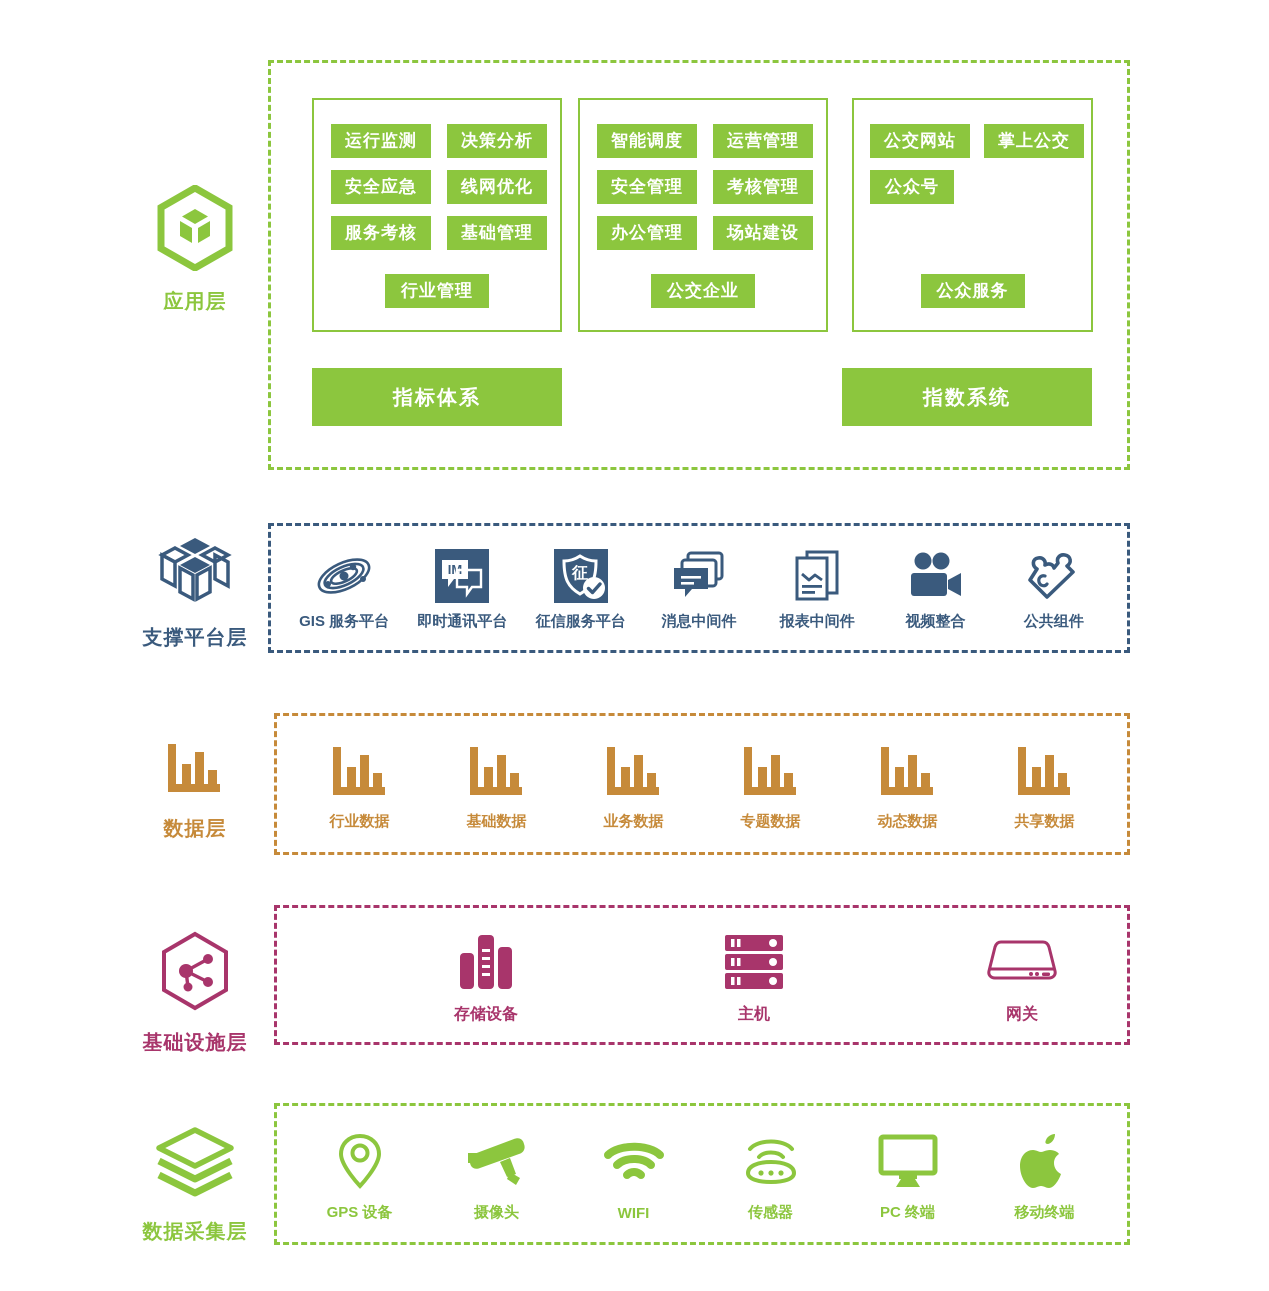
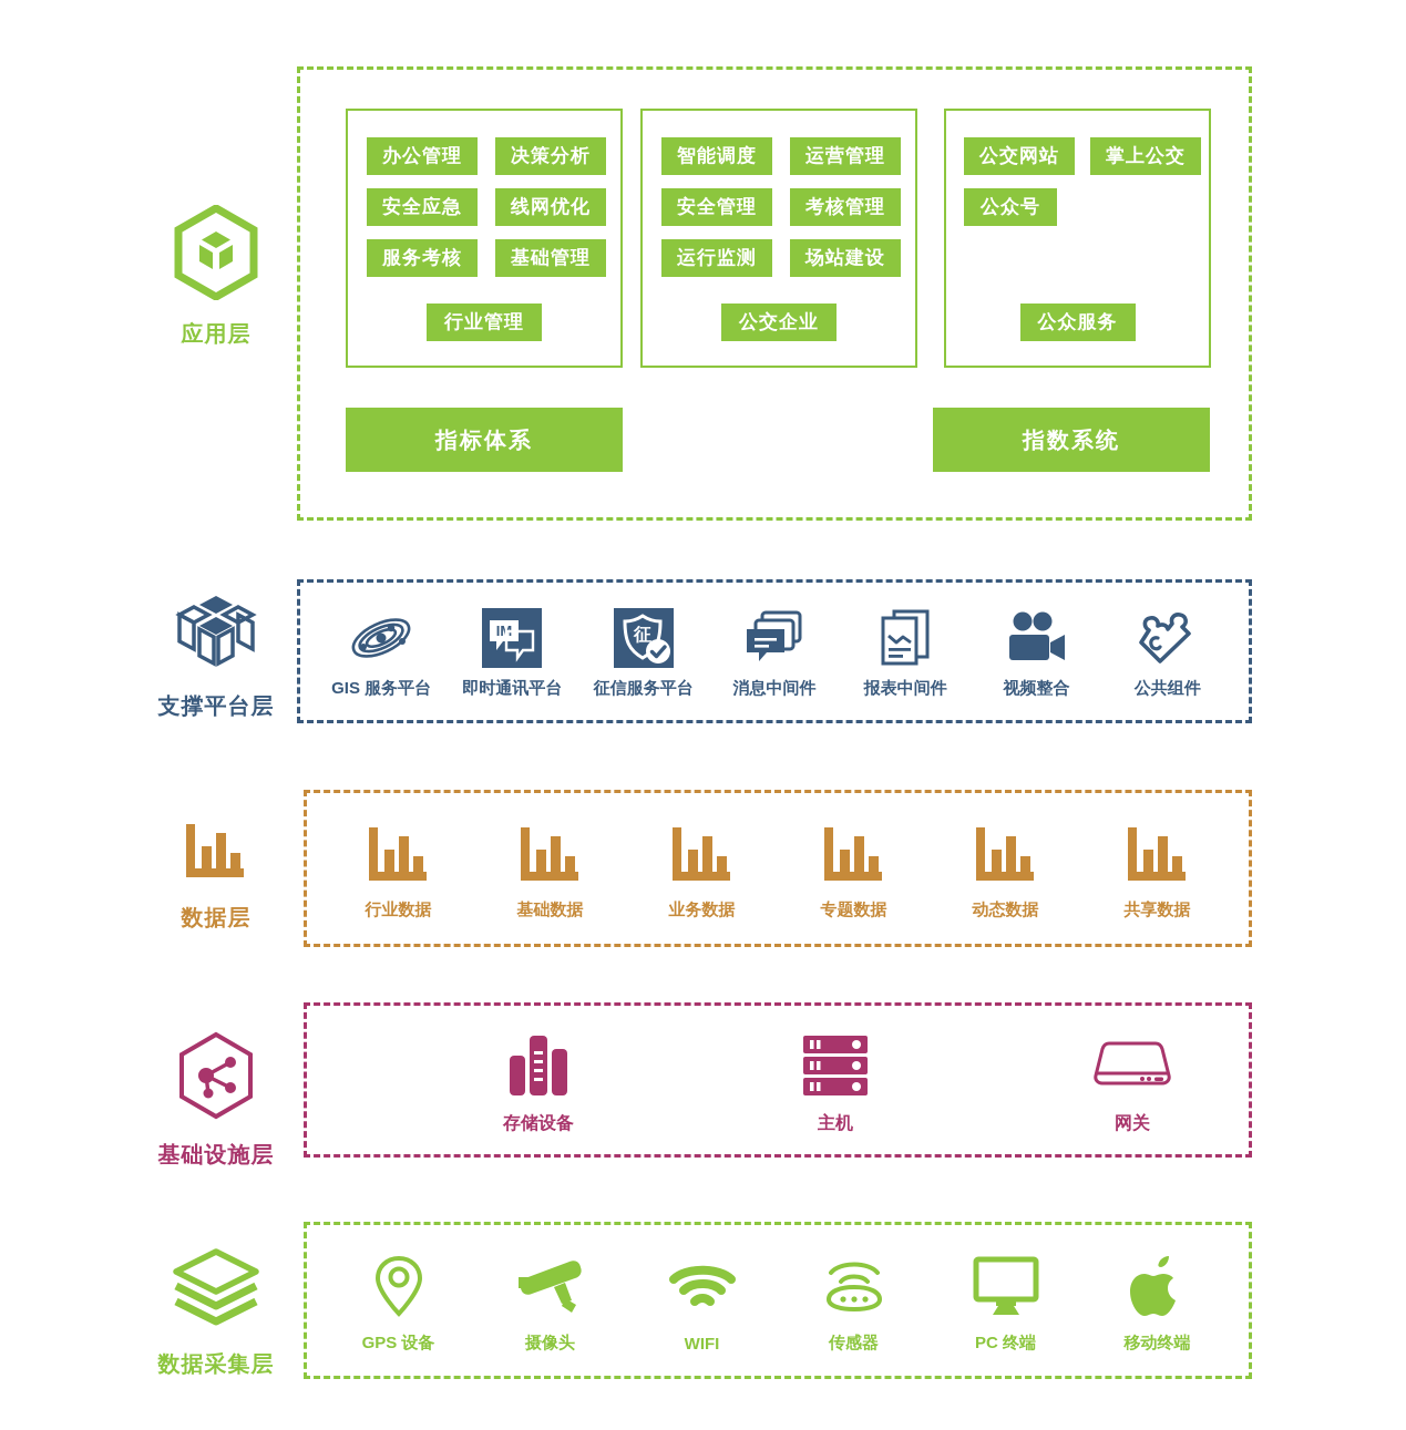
  应用层
- 运行监测
+ 办公管理
  决策分析
  安全应急
  线网优化
  服务考核
  基础管理
  行业管理
  智能调度
  运营管理
  安全管理
  考核管理
- 办公管理
+ 运行监测
  场站建设
  公交企业
  公交网站
  掌上公交
  公众号
  公众服务
  指标体系
  指数系统
  支撑平台层
  GIS 服务平台
  即时通讯平台
  征
  征信服务平台
  消息中间件
  报表中间件
  视频整合
  公共组件
  数据层
  行业数据
  基础数据
  业务数据
  专题数据
  动态数据
  共享数据
  基础设施层
  存储设备
  主机
  网关
  数据采集层
  GPS 设备
  摄像头
  WIFI
  传感器
  PC 终端
  移动终端
